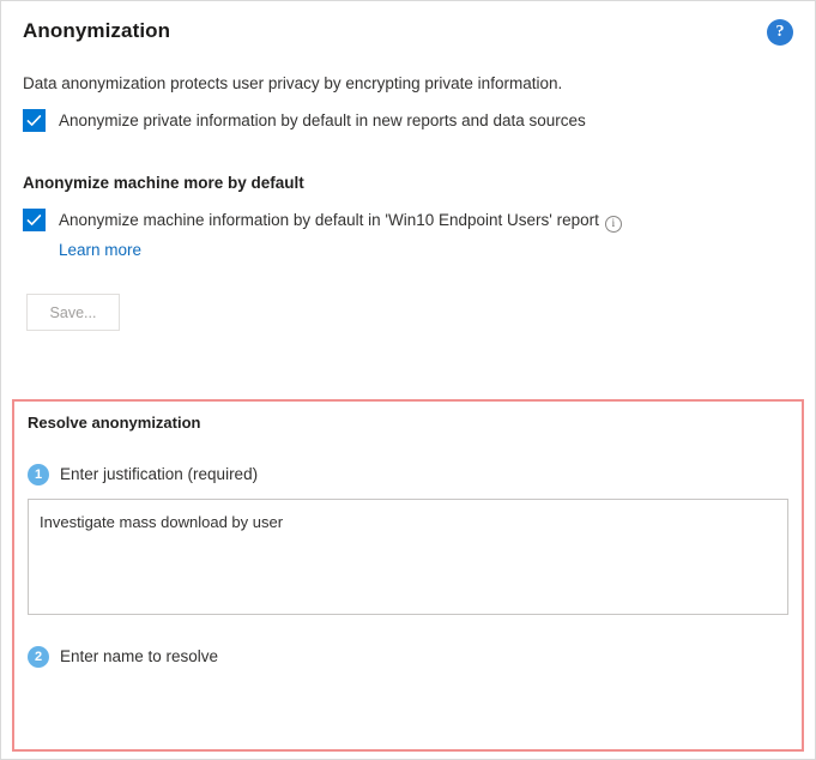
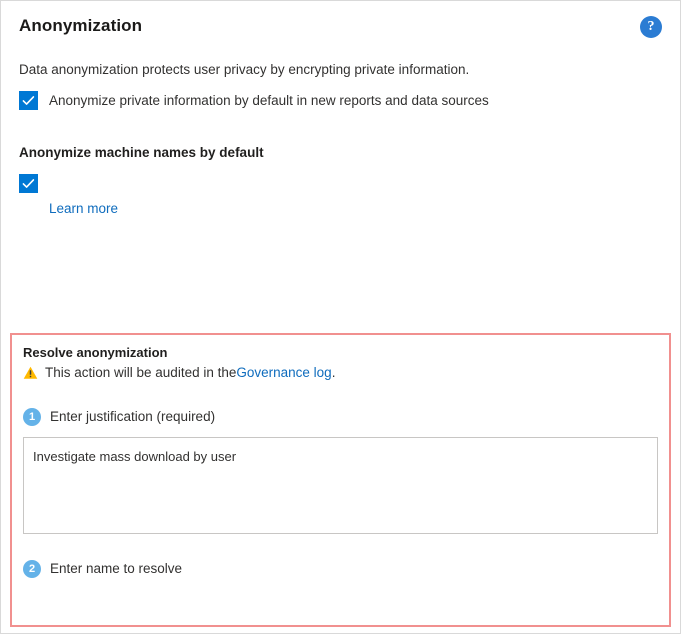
  Anonymization
  ?
  Data anonymization protects user privacy by encrypting private information.
  Anonymize private information by default in new reports and data sources
- Anonymize machine more by default
+ Anonymize machine names by default
- Anonymize machine information by default in 'Win10 Endpoint Users' report i
  Learn more
- Save...
  Resolve anonymization
+ This action will be audited in the
+ Governance log
+ .
  1
  Enter justification (required)
  Investigate mass download by user
  2
  Enter name to resolve
